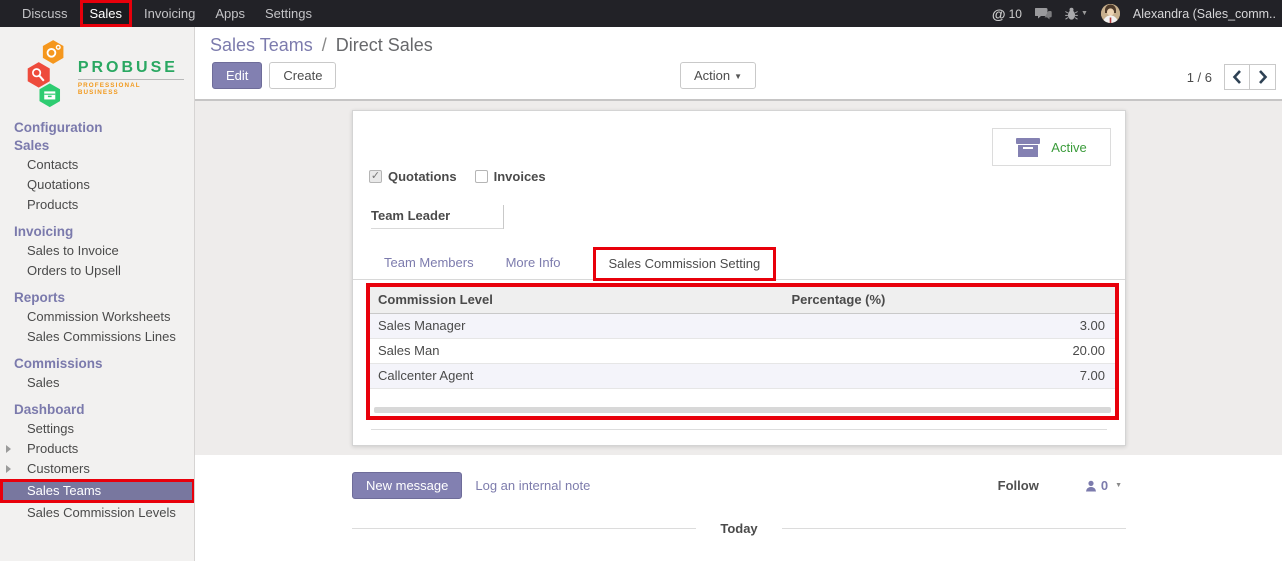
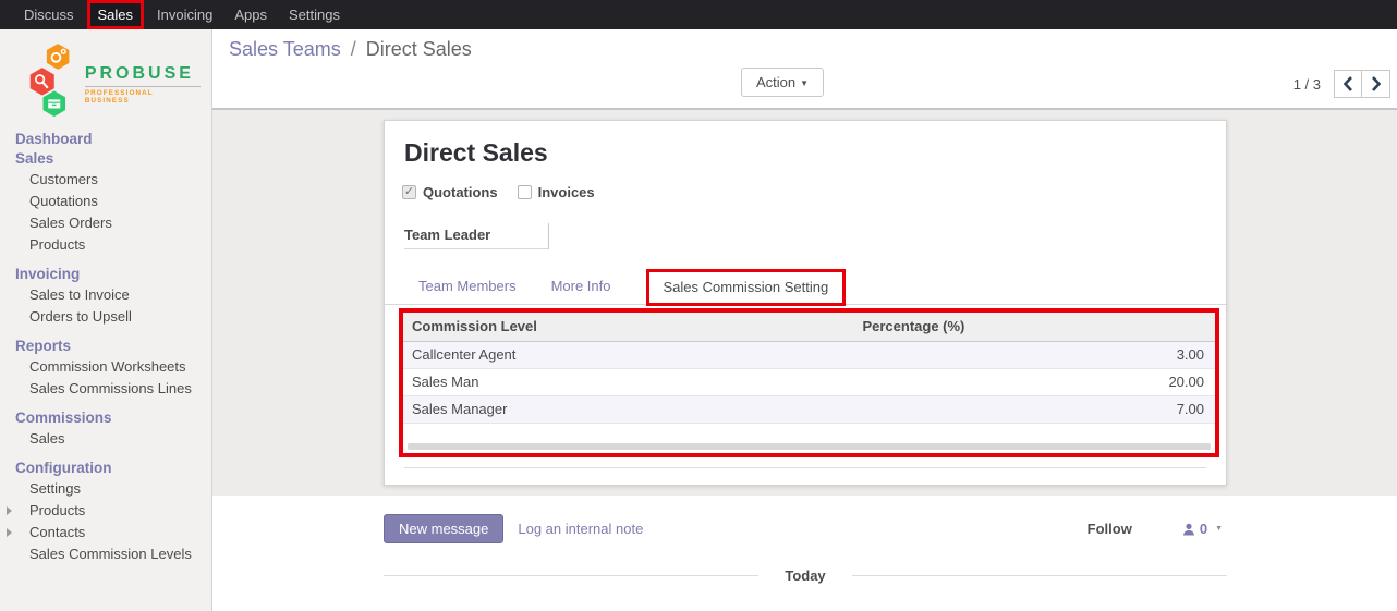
  Discuss
  Sales
  Invoicing
  Apps
  Settings
- @
- 10
- Alexandra (Sales_comm..
  PROBUSE
- Configuration
+ Dashboard
  Sales
- Contacts
+ Customers
  Quotations
+ Sales Orders
  Products
  Invoicing
  Sales to Invoice
  Orders to Upsell
  Reports
  Commission Worksheets
  Sales Commissions Lines
  Commissions
  Sales
- Dashboard
+ Configuration
  Settings
  Products
- Customers
+ Contacts
- Sales Teams
  Sales Commission Levels
  Sales Teams / Direct Sales
- Edit
- Create
  Action ▼
- 1 / 6
+ 1 / 3
+ Direct Sales
  ✓
  Quotations
  Invoices
- Active
  Team Leader
  Team Members
  More Info
  Sales Commission Setting
  Commission Level	Percentage (%)
- Sales Manager	3.00
+ Callcenter Agent	3.00
  Sales Man	20.00
- Callcenter Agent	7.00
+ Sales Manager	7.00
  New message
  Log an internal note
  Follow
  0
  Today
